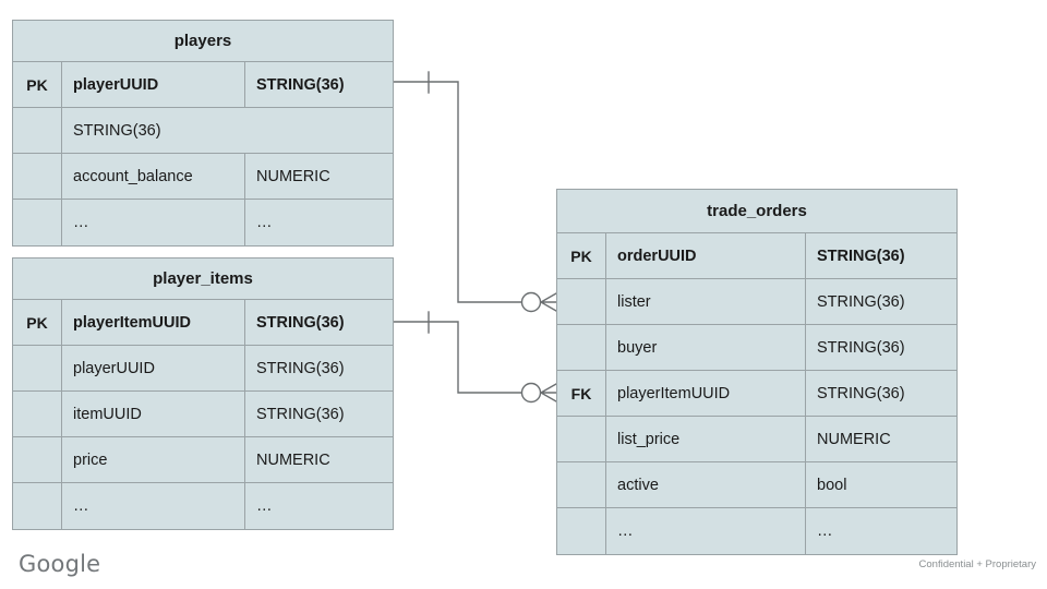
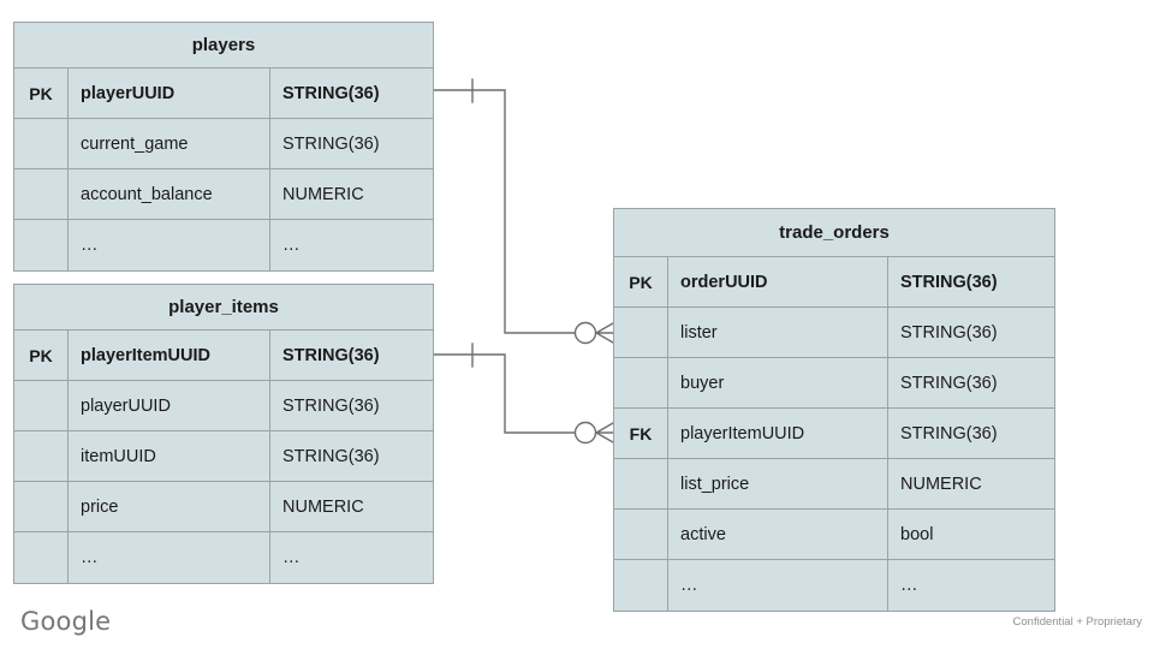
  players
  PK
  playerUUID
  STRING(36)
+ current_game
  STRING(36)
  account_balance
  NUMERIC
  …
  …
  player_items
  PK
  playerItemUUID
  STRING(36)
  playerUUID
  STRING(36)
  itemUUID
  STRING(36)
  price
  NUMERIC
  …
  …
  trade_orders
  PK
  orderUUID
  STRING(36)
  lister
  STRING(36)
  buyer
  STRING(36)
  FK
  playerItemUUID
  STRING(36)
  list_price
  NUMERIC
  active
  bool
  …
  …
  Google
  Confidential + Proprietary
